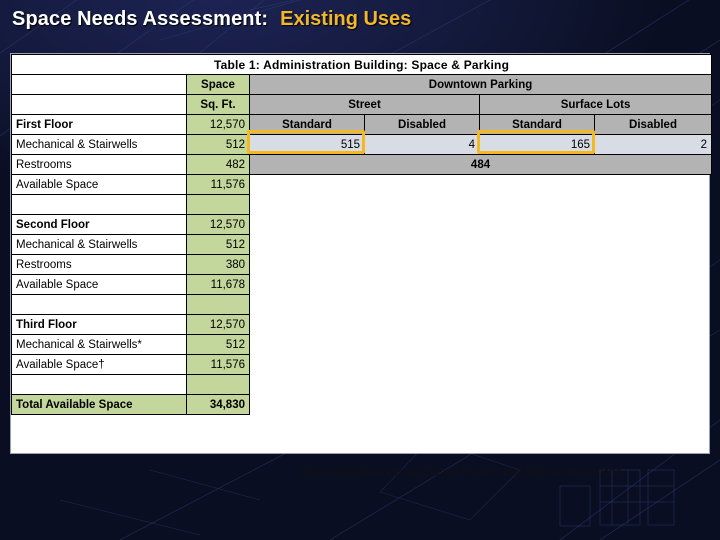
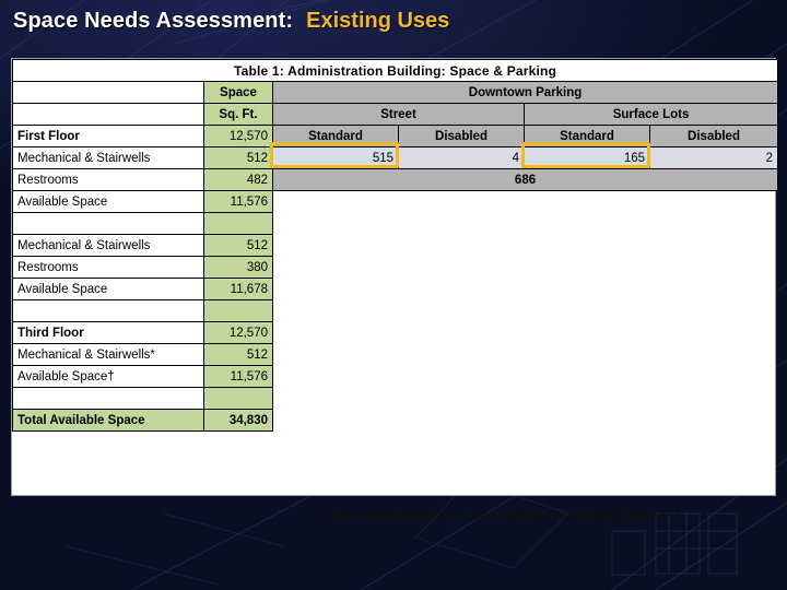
  Space Needs Assessment:
  Existing Uses
  Table 1: Administration Building: Space & Parking
  	Space	Downtown Parking
  	Sq. Ft.	Street	Surface Lots
  First Floor	12,570	Standard	Disabled	Standard	Disabled
  Mechanical & Stairwells	512	515	4	165	2
- Restrooms	482	484
+ Restrooms	482	686
  Available Space	11,576
- Second Floor	12,570
  Mechanical & Stairwells	512
  Restrooms	380
  Available Space	11,678
  Third Floor	12,570
  Mechanical & Stairwells*	512
  Available Space†	11,576
  Total Available Space	34,830
  Space requirements are based on First and Second allocations.
